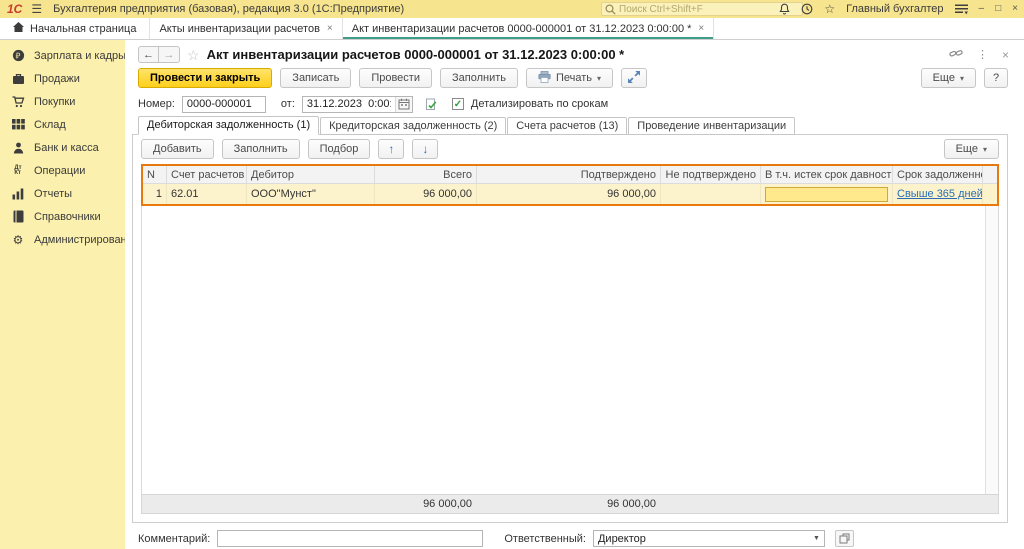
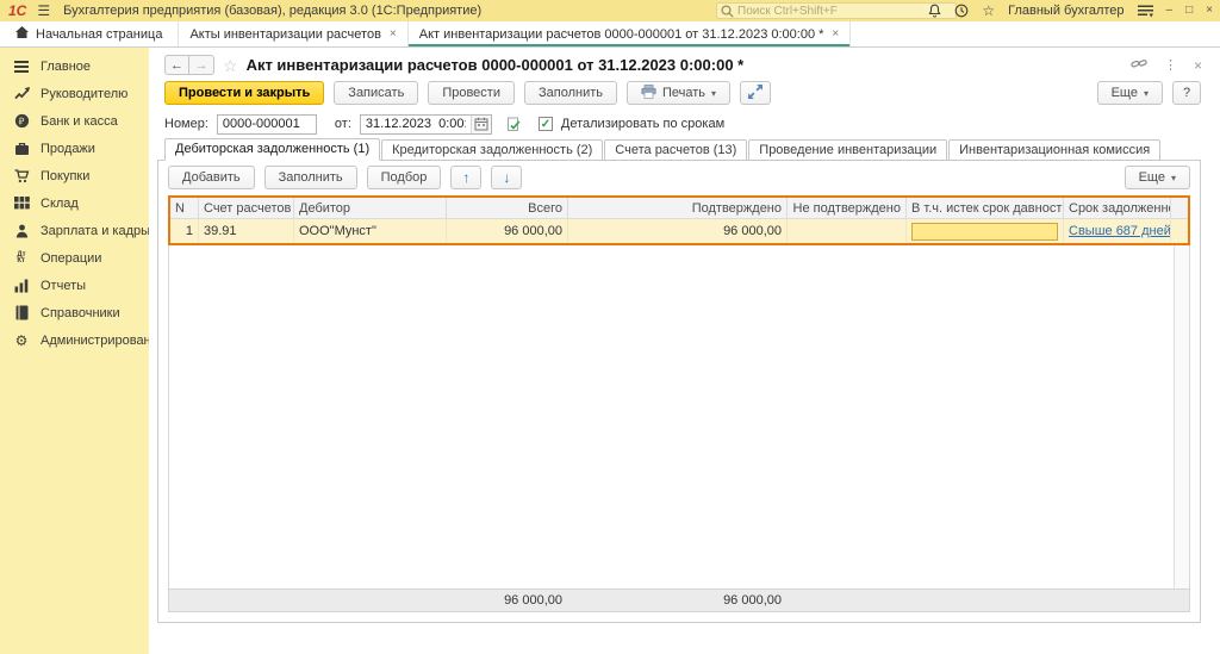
  1С
  ☰
  Бухгалтерия предприятия (базовая), редакция 3.0 (1С:Предприятие)
  Поиск Ctrl+Shift+F
  ☆
  Главный бухгалтер
  –
  □
  ×
  Начальная страница
  Акты инвентаризации расчетов
  ×
  Акт инвентаризации расчетов 0000-000001 от 31.12.2023 0:00:00 *
  ×
+ Главное
+ Руководителю
  ₽
- Зарплата и кадры
+ Банк и касса
  Продажи
  Покупки
  Склад
- Банк и касса
+ Зарплата и кадры
  Операции
  Отчеты
  Справочники
  ⚙
  Администрирован
  ←
  →
  ☆
  Акт инвентаризации расчетов 0000-000001 от 31.12.2023 0:00:00 *
  ⋮
  ×
  Провести и закрыть
  Записать
  Провести
  Заполнить
  Печать
  ▾
  Еще
  ▾
  ?
  Номер:
  0000-000001
  от:
  31.12.2023 0:00
  Детализировать по срокам
  Дебиторская задолженность (1)
  Кредиторская задолженность (2)
  Счета расчетов (13)
  Проведение инвентаризации
+ Инвентаризационная комиссия
  Добавить
  Заполнить
  Подбор
  ↑
  ↓
  Еще
  ▾
  N
  Счет расчетов
  Дебитор
  Всего
  Подтверждено
  Не подтверждено
  В т.ч. истек срок давност
  Срок задолженн
  1
- 62.01
+ 39.91
  ООО"Мунст"
  96 000,00
  96 000,00
- Свыше 365 дней
+ Свыше 687 дней
  96 000,00
  96 000,00
- Комментарий:
- Ответственный:
- Директор
